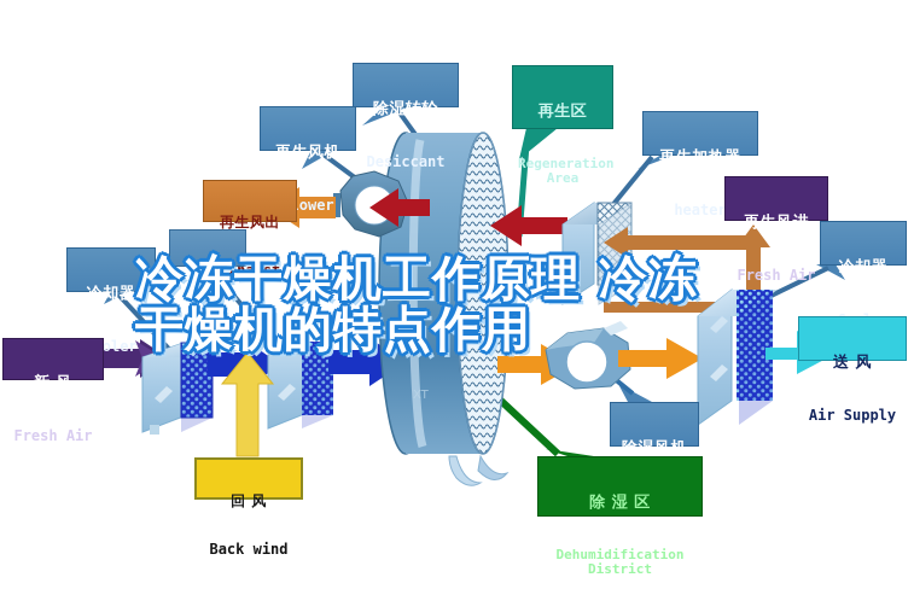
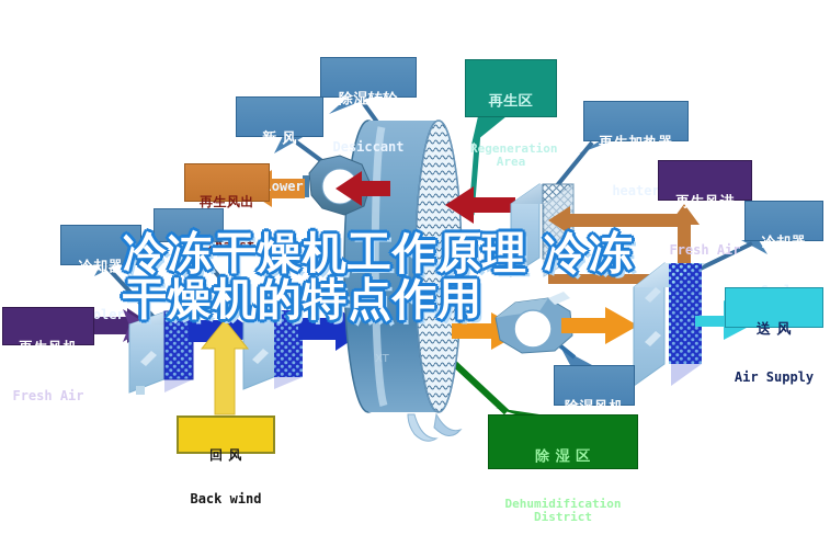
  XT
  除湿转轮
  Desiccant
- 再生风机
+ 新 风
  再生区
  Regeneration Area
  再生加热器
  heater
  再生风出
  Exhaust
  再生风进
  Fresh Air
  冷却器
  冷却器
  Cooler
  冷却器
  送 风
  Air Supply
- 新 风
+ 再生风机
  Fresh Air
  除湿风机
  回 风
  Back wind
  除 湿 区
  Dehumidification District
  冷冻干燥机工作原理 冷冻
  干燥机的特点作用
